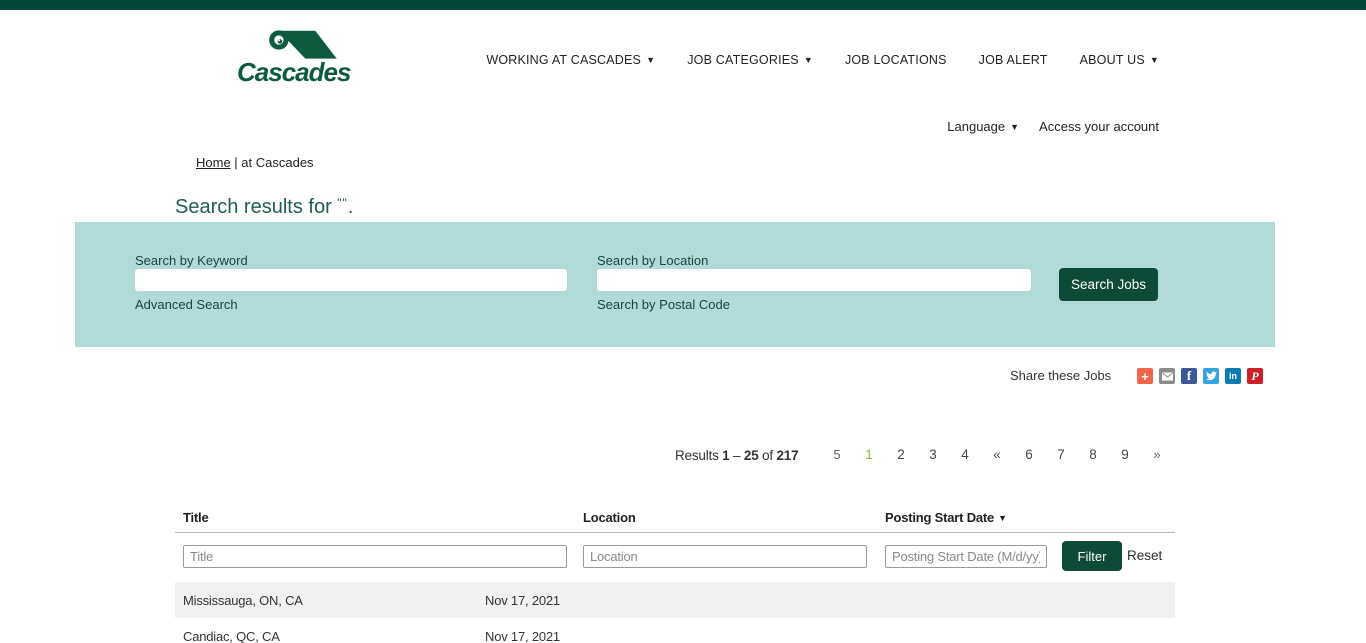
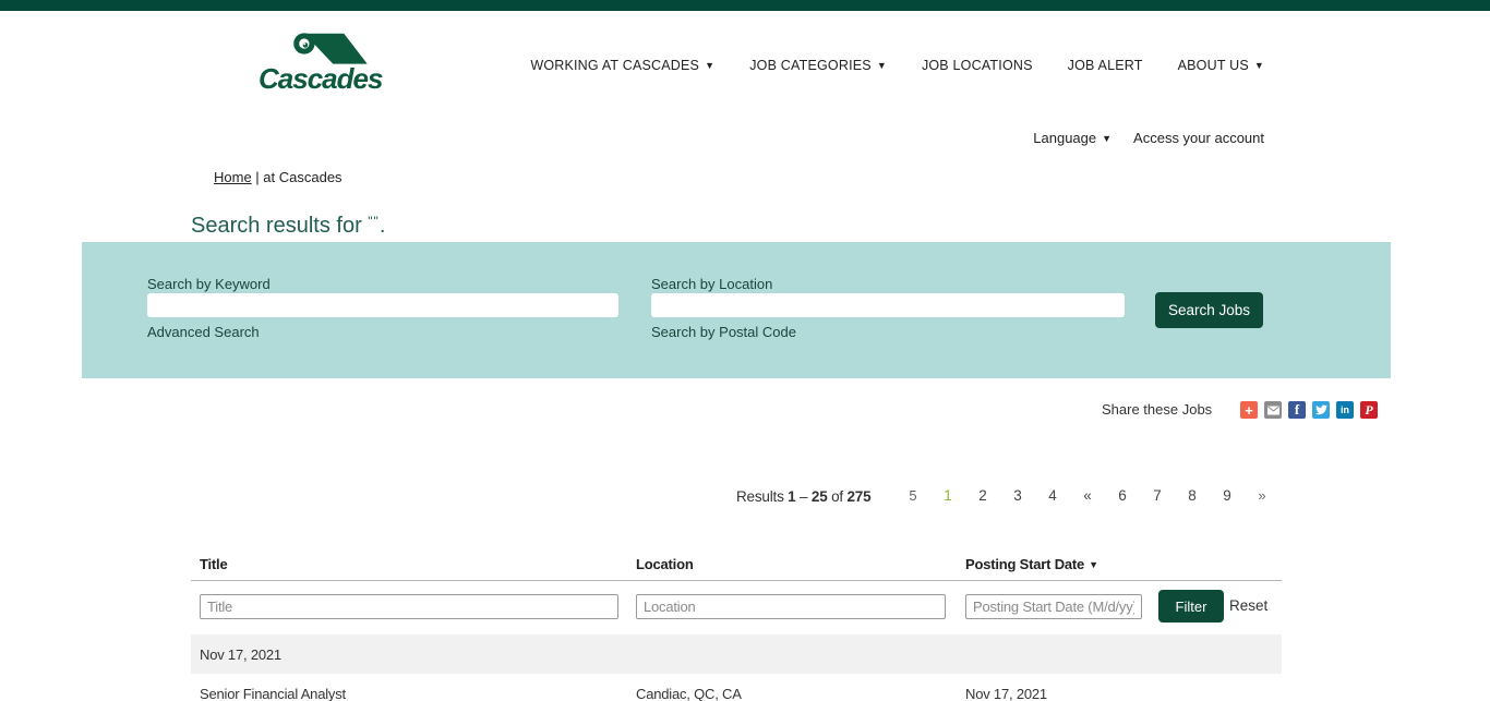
  Cascades
  WORKING AT CASCADES ▼
  JOB CATEGORIES ▼
  JOB LOCATIONS
  JOB ALERT
  ABOUT US ▼
  Language ▼
  Access your account
  Home | at Cascades
  Search results for "".
  Search by Keyword
  Advanced Search
  Search by Location
  Search by Postal Code
  Search Jobs
  Share these Jobs
  +
  f
  in
  P
- Results 1 – 25 of 217
+ Results 1 – 25 of 275
  5
  1
  2
  3
  4
  «
  6
  7
  8
  9
  »
  Title
  Location
  Posting Start Date ▼
  Title
  Location
  Posting Start Date (M/d/yy
  Filter
  Reset
- Mississauga, ON, CA
  Nov 17, 2021
+ Senior Financial Analyst
  Candiac, QC, CA
  Nov 17, 2021
